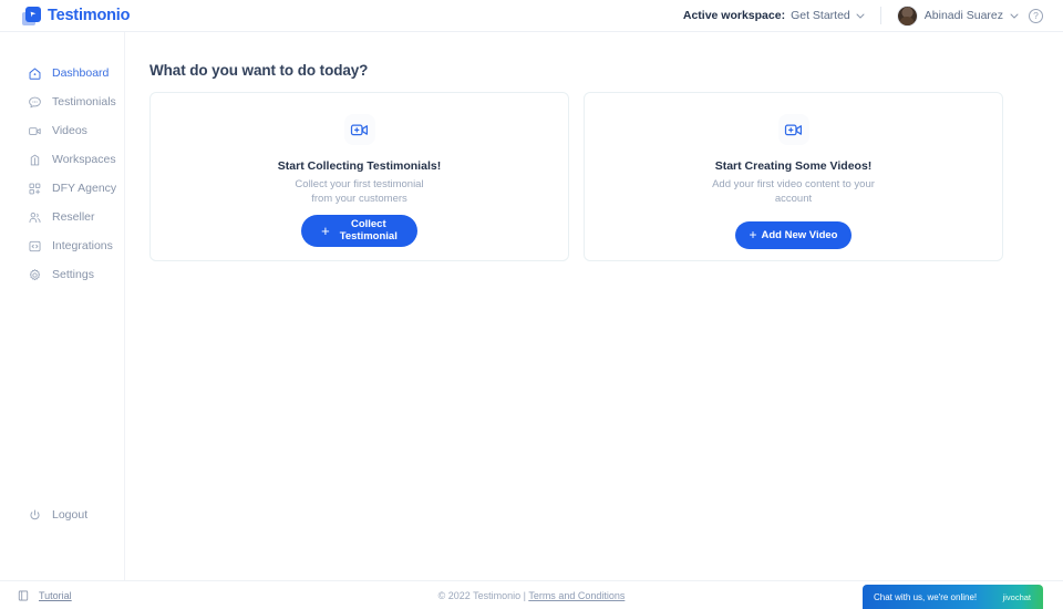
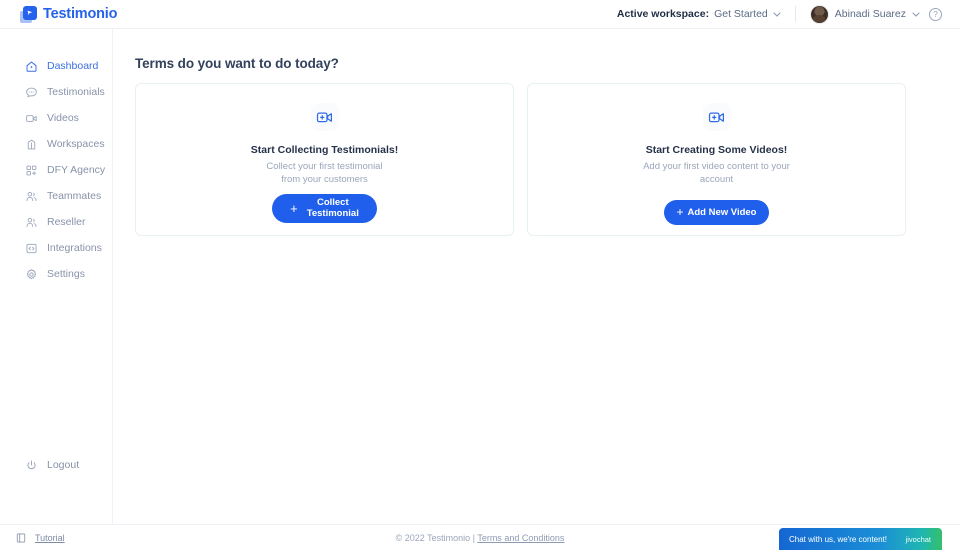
  Testimonio
  Active workspace:
  Get Started
  Abinadi Suarez
  ?
  Dashboard
  Testimonials
  Videos
  Workspaces
  DFY Agency
+ Teammates
  Reseller
  Integrations
  Settings
  Logout
- What do you want to do today?
+ Terms do you want to do today?
  Start Collecting Testimonials!
  Collect your first testimonial from your customers
  +
  Collect
  Testimonial
  Start Creating Some Videos!
  Add your first video content to your account
  +
  Add New Video
  Tutorial
  © 2022 Testimonio | Terms and Conditions
- Chat with us, we're online!
+ Chat with us, we're content!
  jivochat
